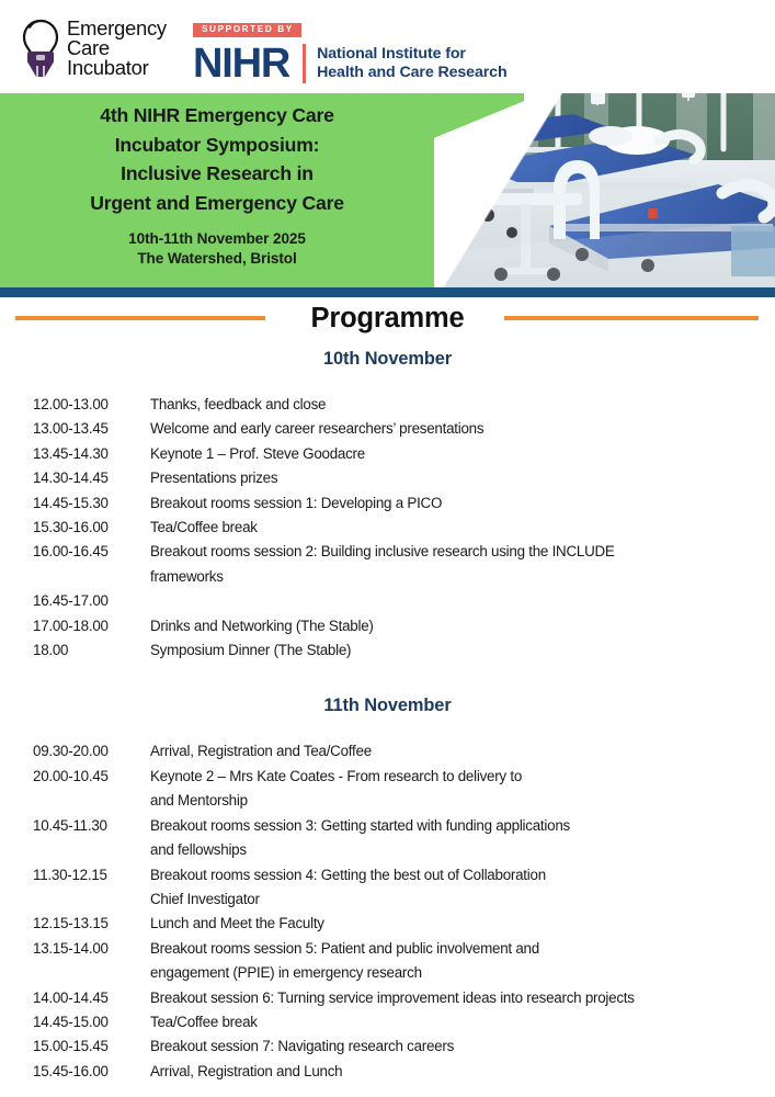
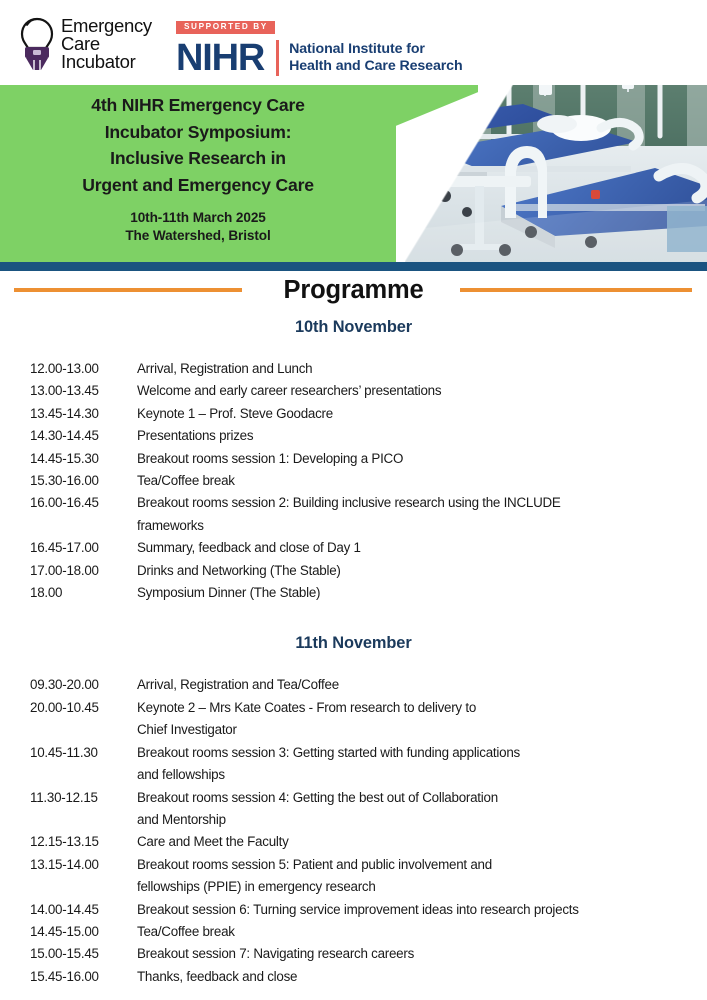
  4th NIHR Emergency Care
  Incubator Symposium:
  Inclusive Research in
  Urgent and Emergency Care
- 10th-11th November 2025
+ 10th-11th March 2025
  The Watershed, Bristol
  Emergency
  Care
  Incubator
  SUPPORTED BY
  NIHR
  National Institute for
  Health and Care Research
  Programme
  10th November
  12.00-13.00
- Thanks, feedback and close
+ Arrival, Registration and Lunch
  13.00-13.45
  Welcome and early career researchers’ presentations
  13.45-14.30
  Keynote 1 – Prof. Steve Goodacre
  14.30-14.45
  Presentations prizes
  14.45-15.30
  Breakout rooms session 1: Developing a PICO
  15.30-16.00
  Tea/Coffee break
  16.00-16.45
  Breakout rooms session 2: Building inclusive research using the INCLUDE
  frameworks
  16.45-17.00
+ Summary, feedback and close of Day 1
  17.00-18.00
  Drinks and Networking (The Stable)
  18.00
  Symposium Dinner (The Stable)
  11th November
  09.30-20.00
  Arrival, Registration and Tea/Coffee
  20.00-10.45
  Keynote 2 – Mrs Kate Coates - From research to delivery to
- and Mentorship
+ Chief Investigator
  10.45-11.30
  Breakout rooms session 3: Getting started with funding applications
  and fellowships
  11.30-12.15
  Breakout rooms session 4: Getting the best out of Collaboration
- Chief Investigator
+ and Mentorship
  12.15-13.15
- Lunch and Meet the Faculty
+ Care and Meet the Faculty
  13.15-14.00
  Breakout rooms session 5: Patient and public involvement and
- engagement (PPIE) in emergency research
+ fellowships (PPIE) in emergency research
  14.00-14.45
  Breakout session 6: Turning service improvement ideas into research projects
  14.45-15.00
  Tea/Coffee break
  15.00-15.45
  Breakout session 7: Navigating research careers
  15.45-16.00
- Arrival, Registration and Lunch
+ Thanks, feedback and close
